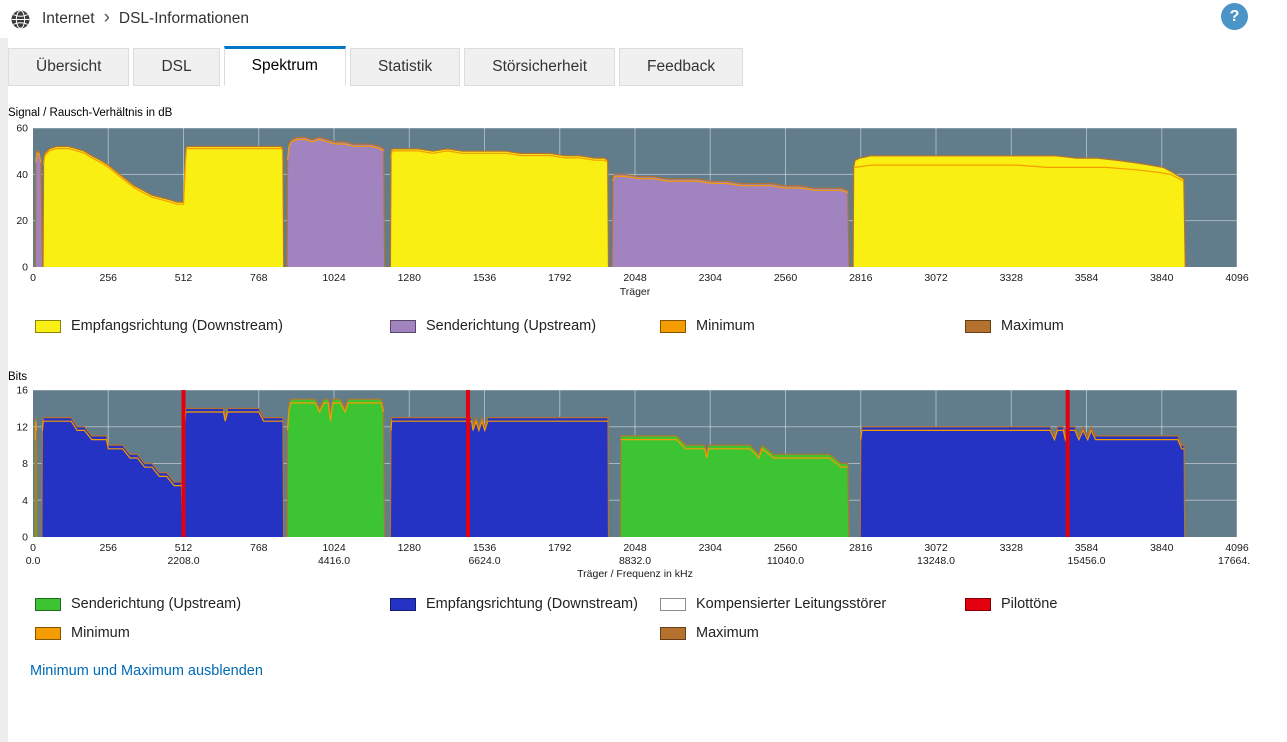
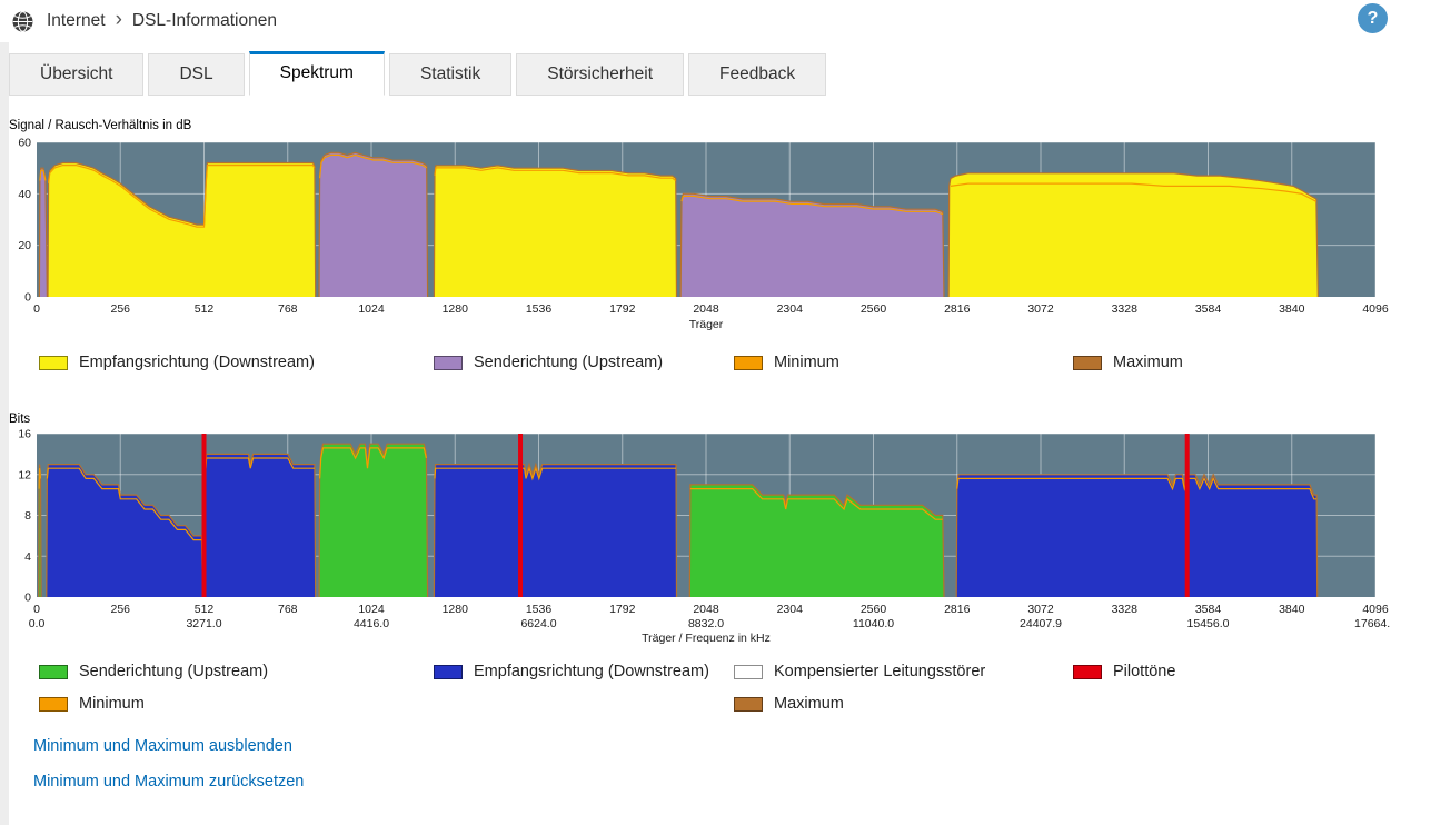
  Internet
  ›
  DSL-Informationen
  ?
  Übersicht
  DSL
  Spektrum
  Statistik
  Störsicherheit
  Feedback
  Signal / Rausch-Verhältnis in dB
  0
  20
  40
  60
  0
  256
  512
  768
  1024
  1280
  1536
  1792
  2048
  2304
  2560
  2816
  3072
  3328
  3584
  3840
  4096
  Träger
  Empfangsrichtung (Downstream)
  Senderichtung (Upstream)
  Minimum
  Maximum
  Bits
  0
  4
  8
  12
  16
  0
  256
  512
  768
  1024
  1280
  1536
  1792
  2048
  2304
  2560
  2816
  3072
  3328
  3584
  3840
  4096
  0.0
- 2208.0
+ 3271.0
  4416.0
  6624.0
  8832.0
  11040.0
- 13248.0
+ 24407.9
  15456.0
  17664.
  Träger / Frequenz in kHz
  Senderichtung (Upstream)
  Empfangsrichtung (Downstream)
  Kompensierter Leitungsstörer
  Pilottöne
  Minimum
  Maximum
  Minimum und Maximum ausblenden
+ Minimum und Maximum zurücksetzen
